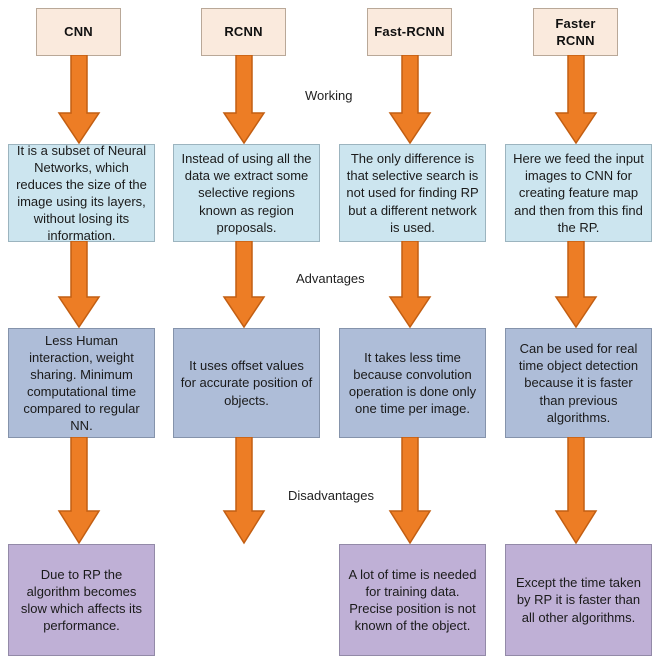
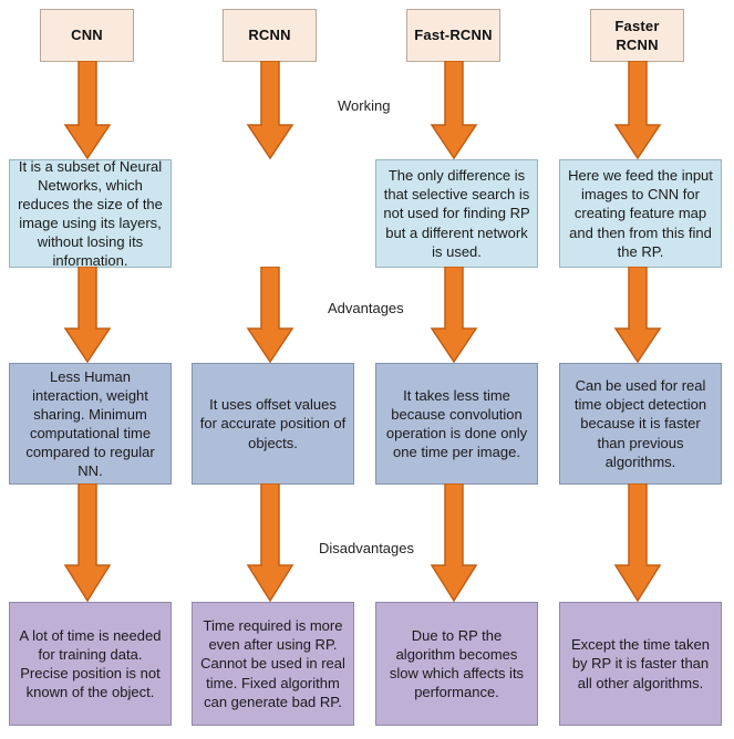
  CNN
  It is a subset of Neural Networks, which reduces the size of the image using its layers, without losing its information.
  Less Human interaction, weight sharing. Minimum computational time compared to regular NN.
- Due to RP the algorithm becomes slow which affects its performance.
+ A lot of time is needed for training data. Precise position is not known of the object.
  RCNN
- Instead of using all the data we extract some selective regions known as region proposals.
  It uses offset values for accurate position of objects.
+ Time required is more even after using RP. Cannot be used in real time. Fixed algorithm can generate bad RP.
  Fast-RCNN
  The only difference is that selective search is not used for finding RP but a different network is used.
  It takes less time because convolution operation is done only one time per image.
- A lot of time is needed for training data. Precise position is not known of the object.
+ Due to RP the algorithm becomes slow which affects its performance.
  Faster RCNN
  Here we feed the input images to CNN for creating feature map and then from this find the RP.
  Can be used for real time object detection because it is faster than previous algorithms.
  Except the time taken by RP it is faster than all other algorithms.
  Working
  Advantages
  Disadvantages
